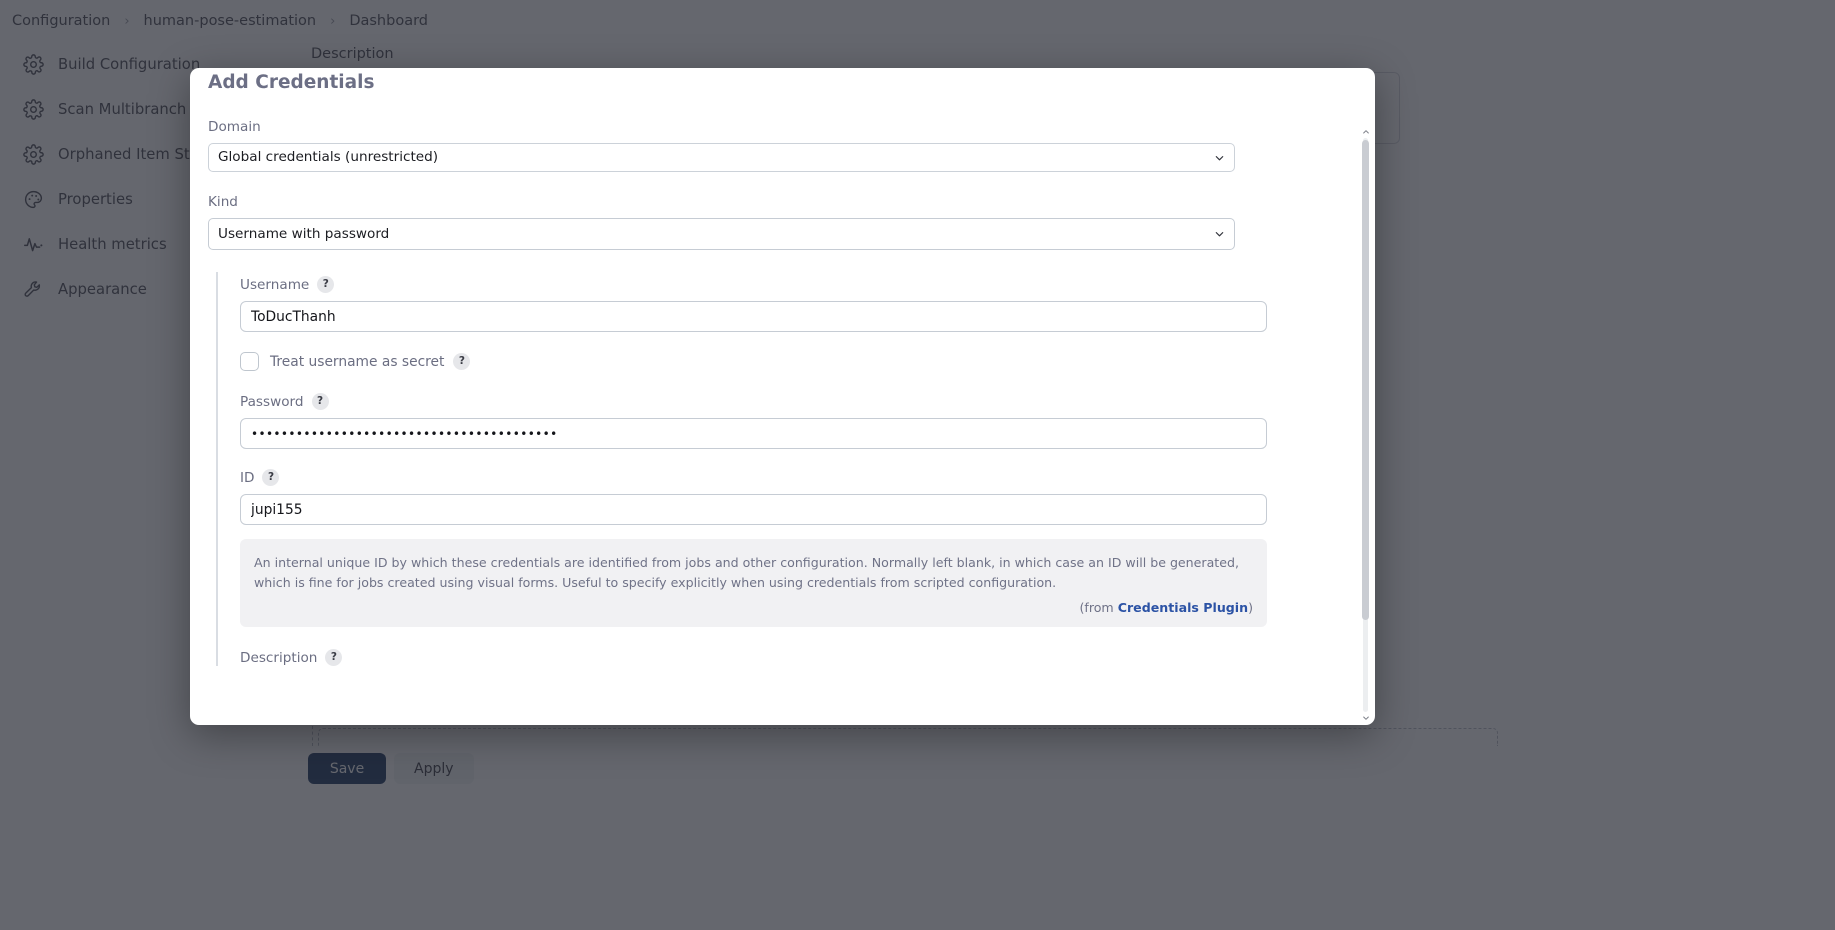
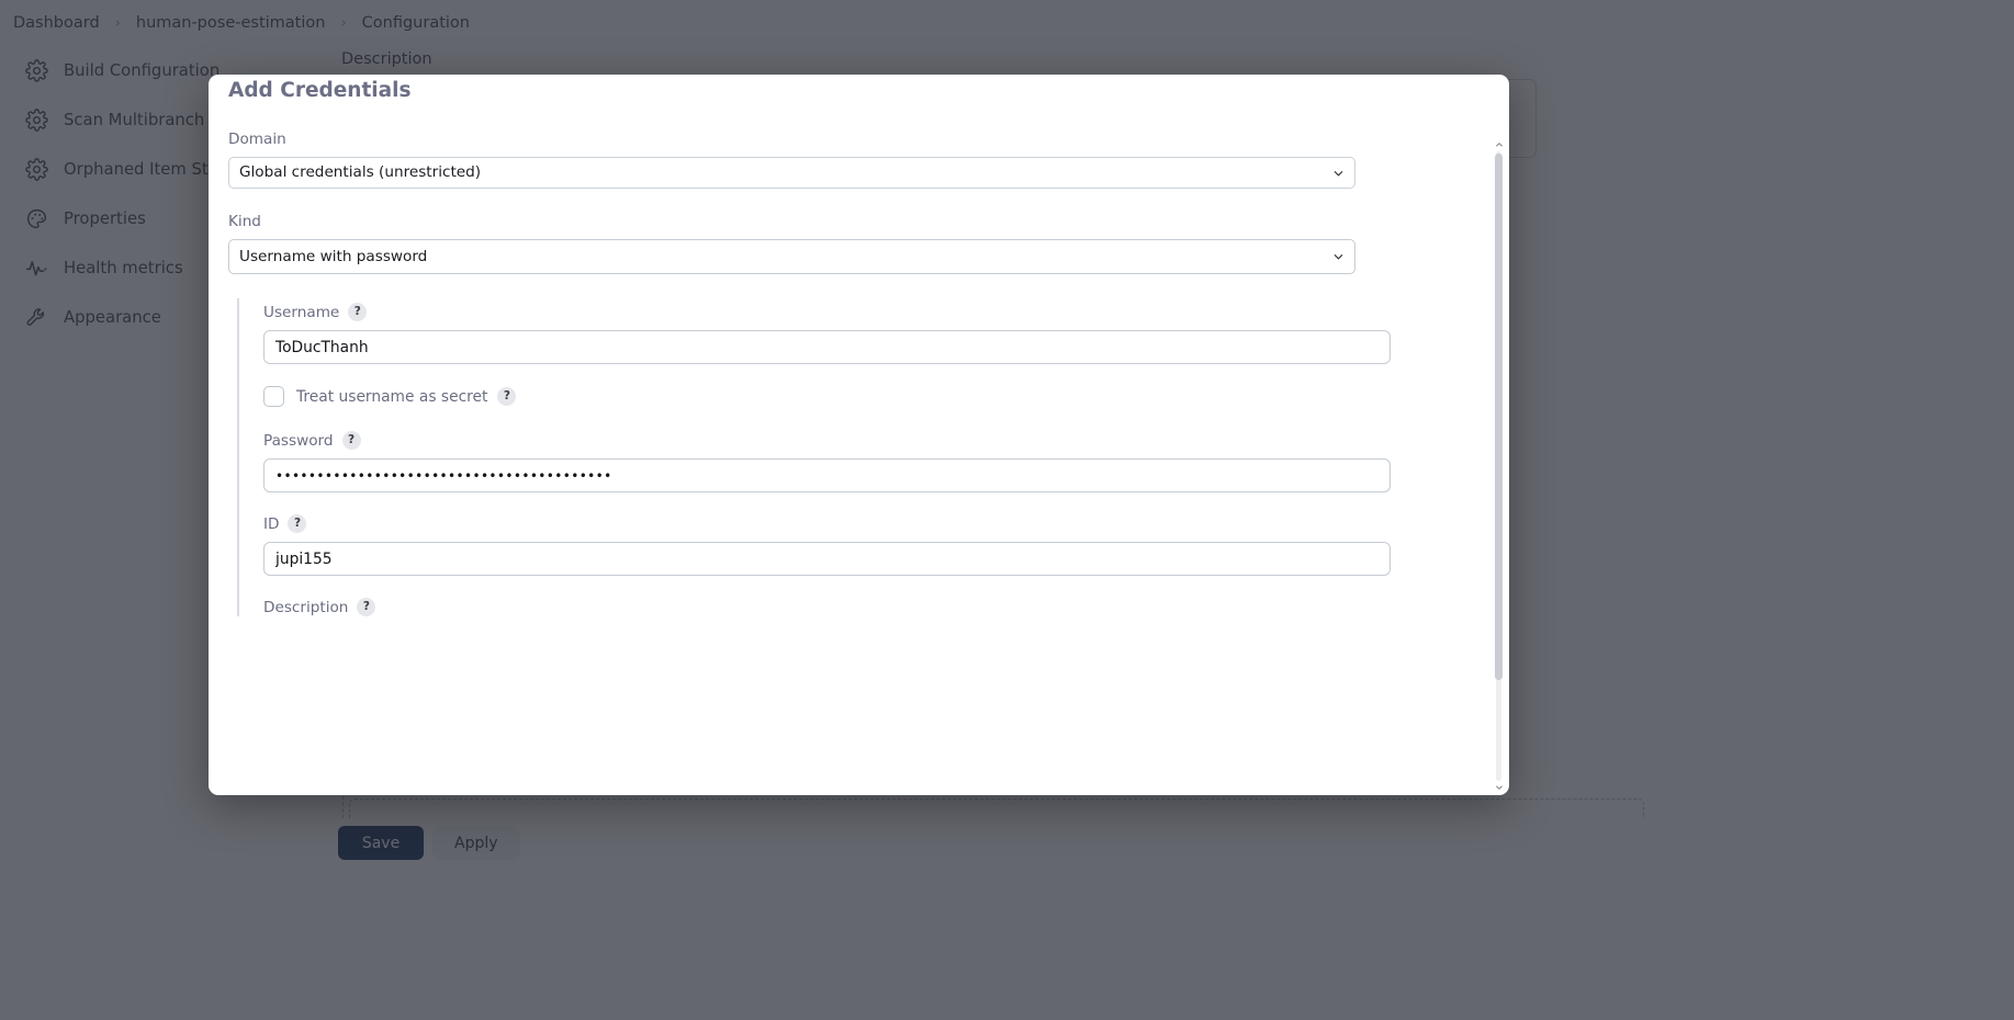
- Configuration
+ Dashboard
  ›
  human-pose-estimation
  ›
- Dashboard
+ Configuration
  Build Configuration
  Orphaned Item St
  Properties
  Health metrics
  Appearance
  Description
  Save
  Apply
  Add Credentials
  Domain
  Global credentials (unrestricted)
  Kind
  Username with password
  Username
  ?
  ToDucThanh
  Treat username as secret
  ?
  Password
  ?
  •••••••••••••••••••••••••••••••••••••••••
  ID
  ?
  jupi155
- An internal unique ID by which these credentials are identified from jobs and other configuration. Normally left blank, in which case an ID will be generated, which is fine for jobs created using visual forms. Useful to specify explicitly when using credentials from scripted configuration.
- (from Credentials Plugin)
  Description
  ?
